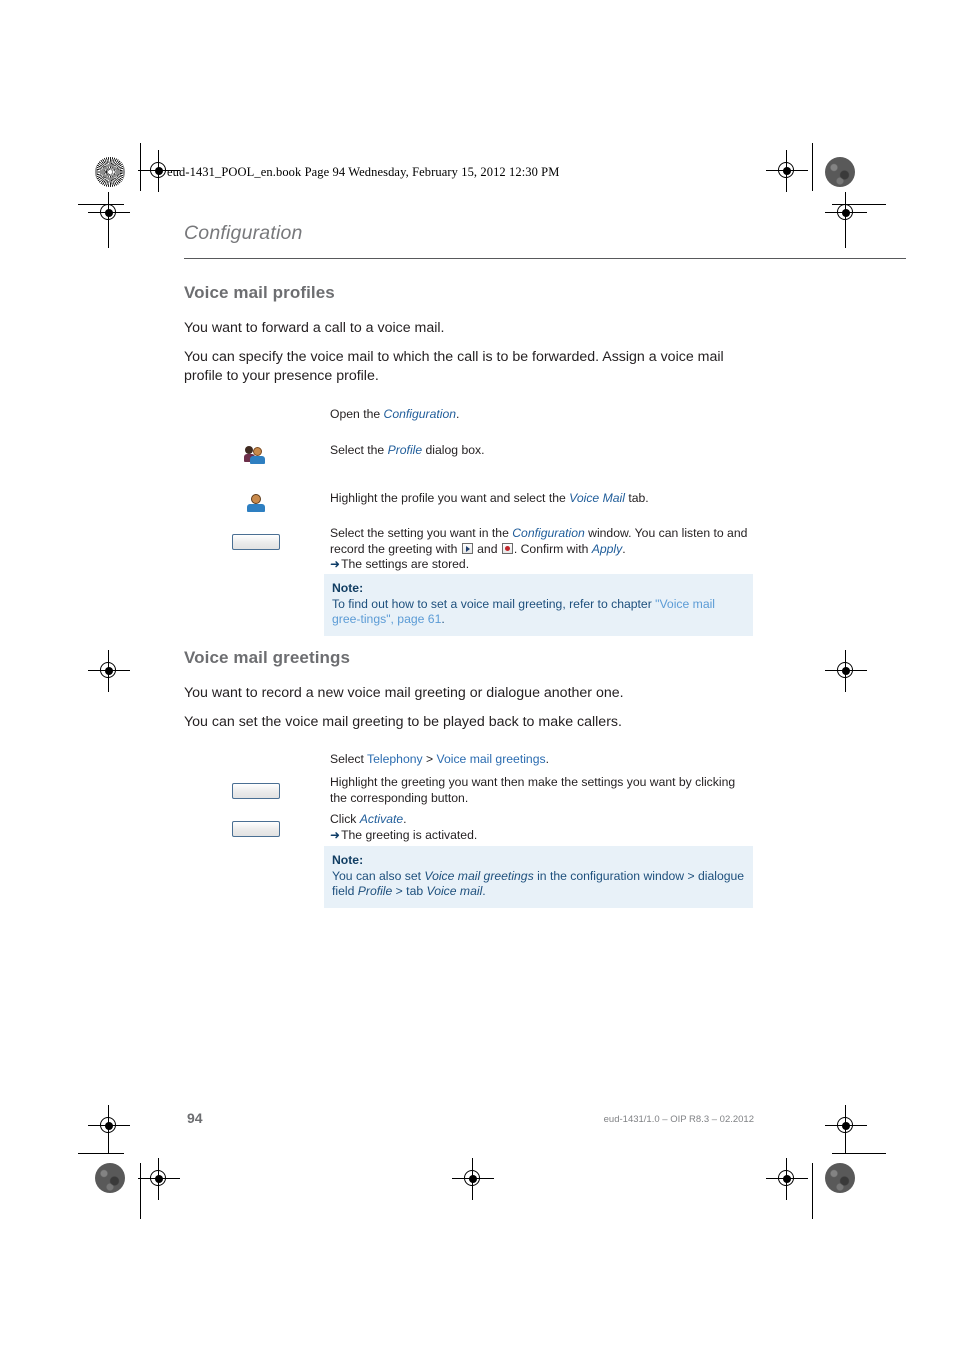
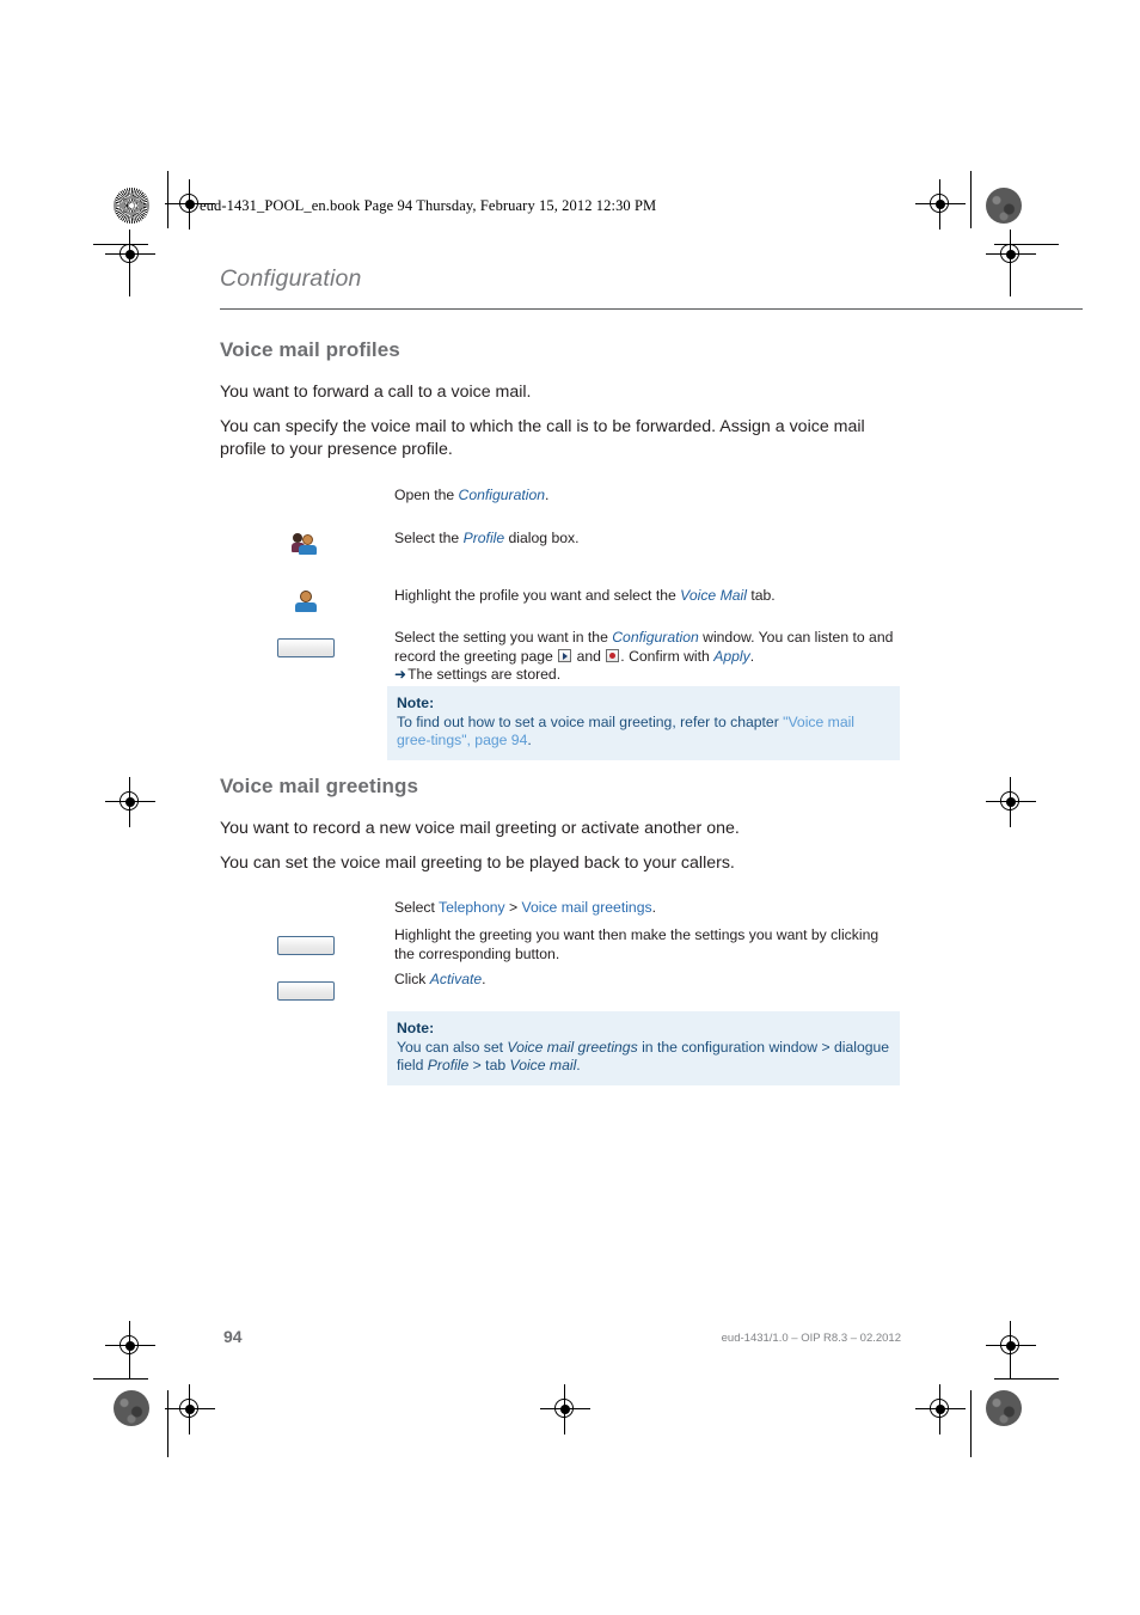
- eud-1431_POOL_en.book Page 94 Wednesday, February 15, 2012 12:30 PM
+ eud-1431_POOL_en.book Page 94 Thursday, February 15, 2012 12:30 PM
  Configuration
  Voice mail profiles
  You want to forward a call to a voice mail.
  You can specify the voice mail to which the call is to be forwarded. Assign a voice mail profile to your presence profile.
  Open the Configuration.
  Select the Profile dialog box.
  Highlight the profile you want and select the Voice Mail tab.
- Select the setting you want in the Configuration window. You can listen to and record the greeting with and . Confirm with Apply.
+ Select the setting you want in the Configuration window. You can listen to and record the greeting page and . Confirm with Apply.
  ➜The settings are stored.
  Note:
- To find out how to set a voice mail greeting, refer to chapter "Voice mail gree-tings", page 61.
+ To find out how to set a voice mail greeting, refer to chapter "Voice mail gree-tings", page 94.
  Voice mail greetings
- You want to record a new voice mail greeting or dialogue another one.
+ You want to record a new voice mail greeting or activate another one.
- You can set the voice mail greeting to be played back to make callers.
+ You can set the voice mail greeting to be played back to your callers.
  Select Telephony > Voice mail greetings.
  Highlight the greeting you want then make the settings you want by clicking the corresponding button.
  Click Activate.
- ➜The greeting is activated.
  Note:
  You can also set Voice mail greetings in the configuration window > dialogue field Profile > tab Voice mail.
  94
  eud-1431/1.0 – OIP R8.3 – 02.2012
